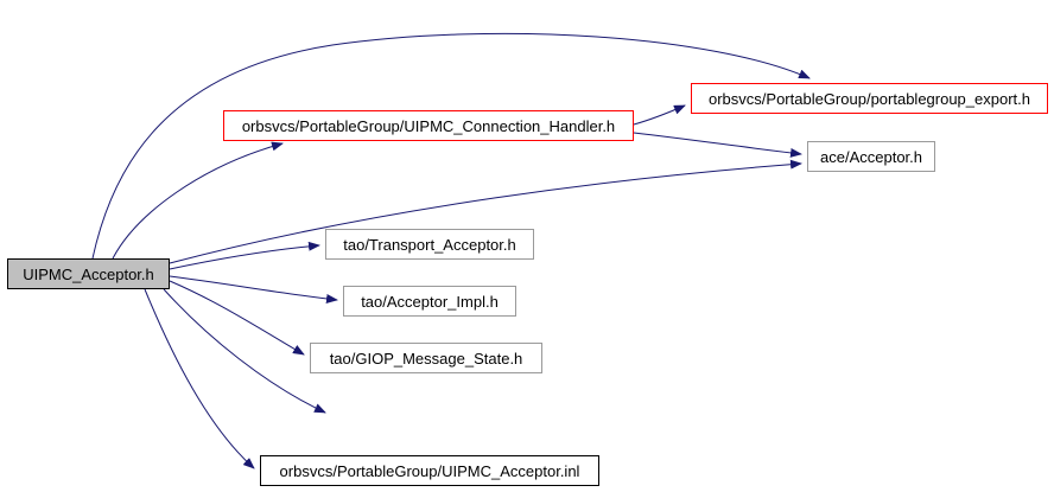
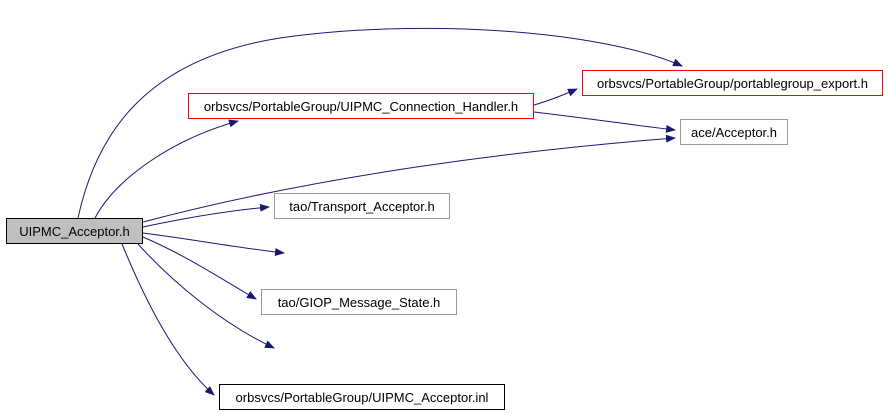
  UIPMC_Acceptor.h
  orbsvcs/PortableGroup/UIPMC_Connection_Handler.h
  orbsvcs/PortableGroup/portablegroup_export.h
  ace/Acceptor.h
  tao/Transport_Acceptor.h
- tao/Acceptor_Impl.h
  tao/GIOP_Message_State.h
  orbsvcs/PortableGroup/UIPMC_Acceptor.inl
